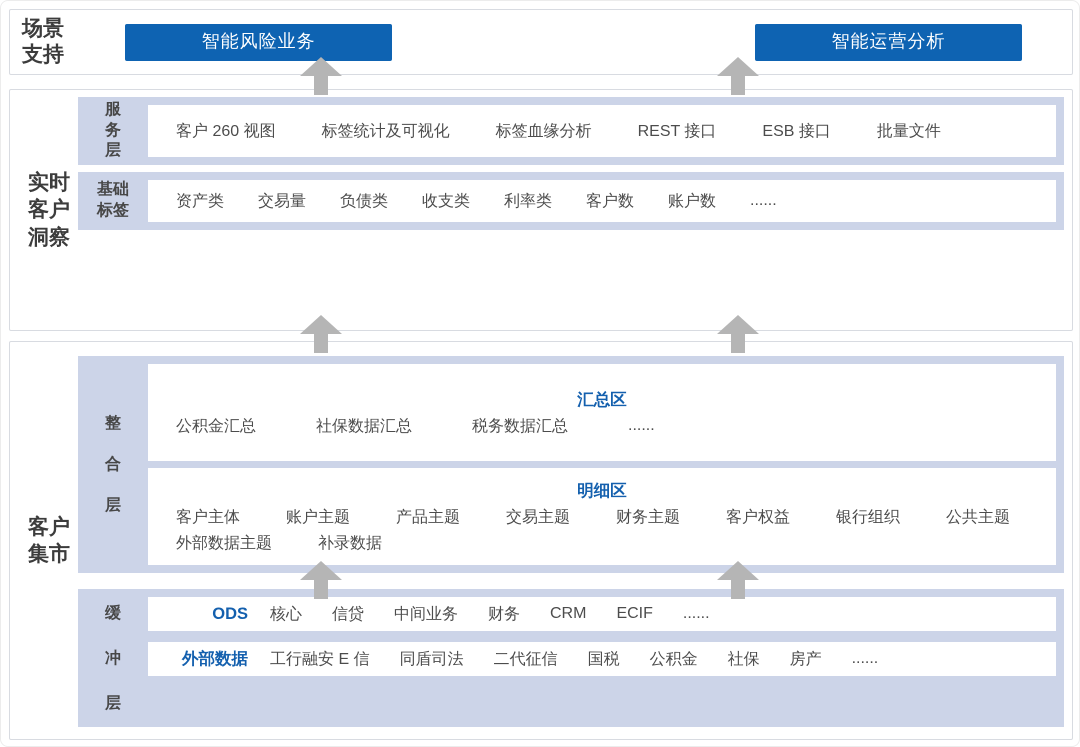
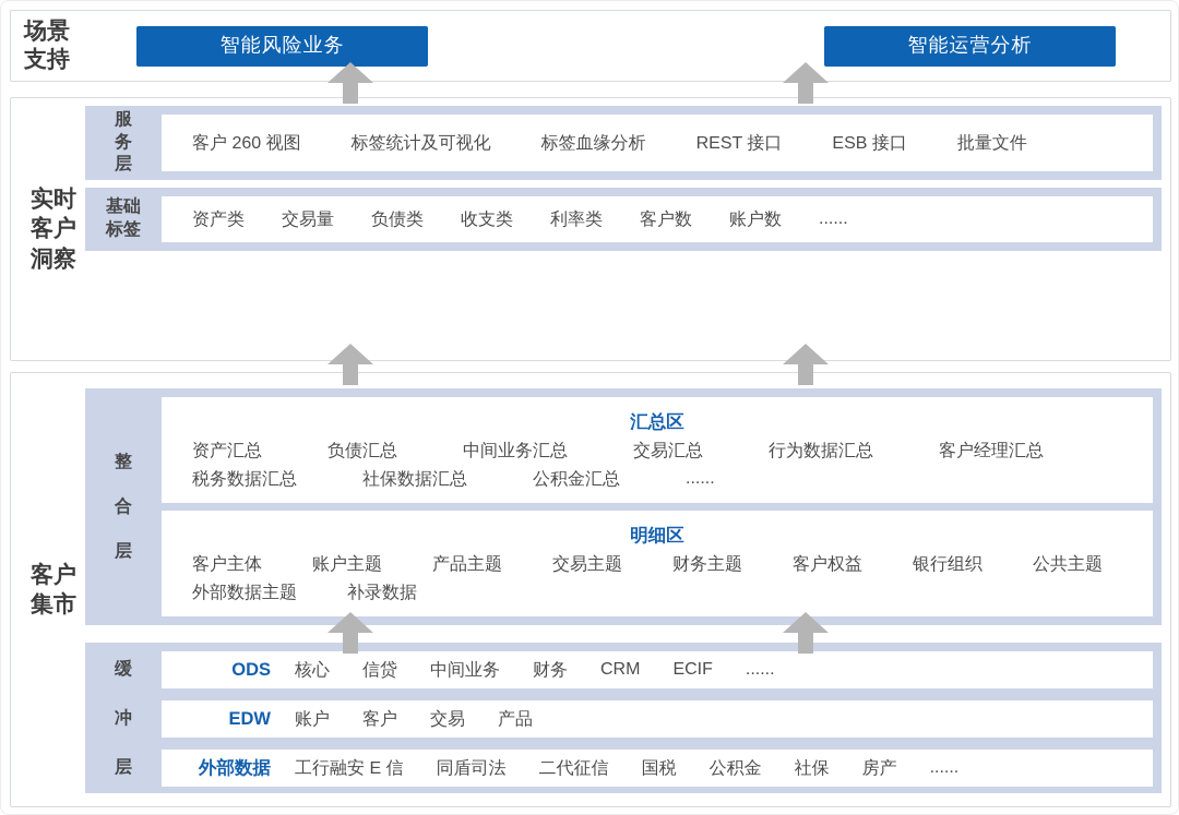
  场景支持
  智能风险业务
  智能运营分析
  实时客户洞察
  服务层
  客户 260 视图
  标签统计及可视化
  标签血缘分析
  REST 接口
  ESB 接口
  批量文件
  基础标签
  资产类
  交易量
  负债类
  收支类
  利率类
  客户数
  账户数
  ......
  客户集市
  整合层
  汇总区
+ 资产汇总
+ 负债汇总
+ 中间业务汇总
+ 交易汇总
+ 行为数据汇总
+ 客户经理汇总
- 公积金汇总
+ 税务数据汇总
  社保数据汇总
- 税务数据汇总
+ 公积金汇总
  ......
  明细区
  客户主体
  账户主题
  产品主题
  交易主题
  财务主题
  客户权益
  银行组织
  公共主题
  外部数据主题
  补录数据
  缓冲层
  ODS
  核心
  信贷
  中间业务
  财务
  CRM
  ECIF
  ......
+ EDW
+ 账户
+ 客户
+ 交易
+ 产品
  外部数据
  工行融安 E 信
  同盾司法
  二代征信
  国税
  公积金
  社保
  房产
  ......
